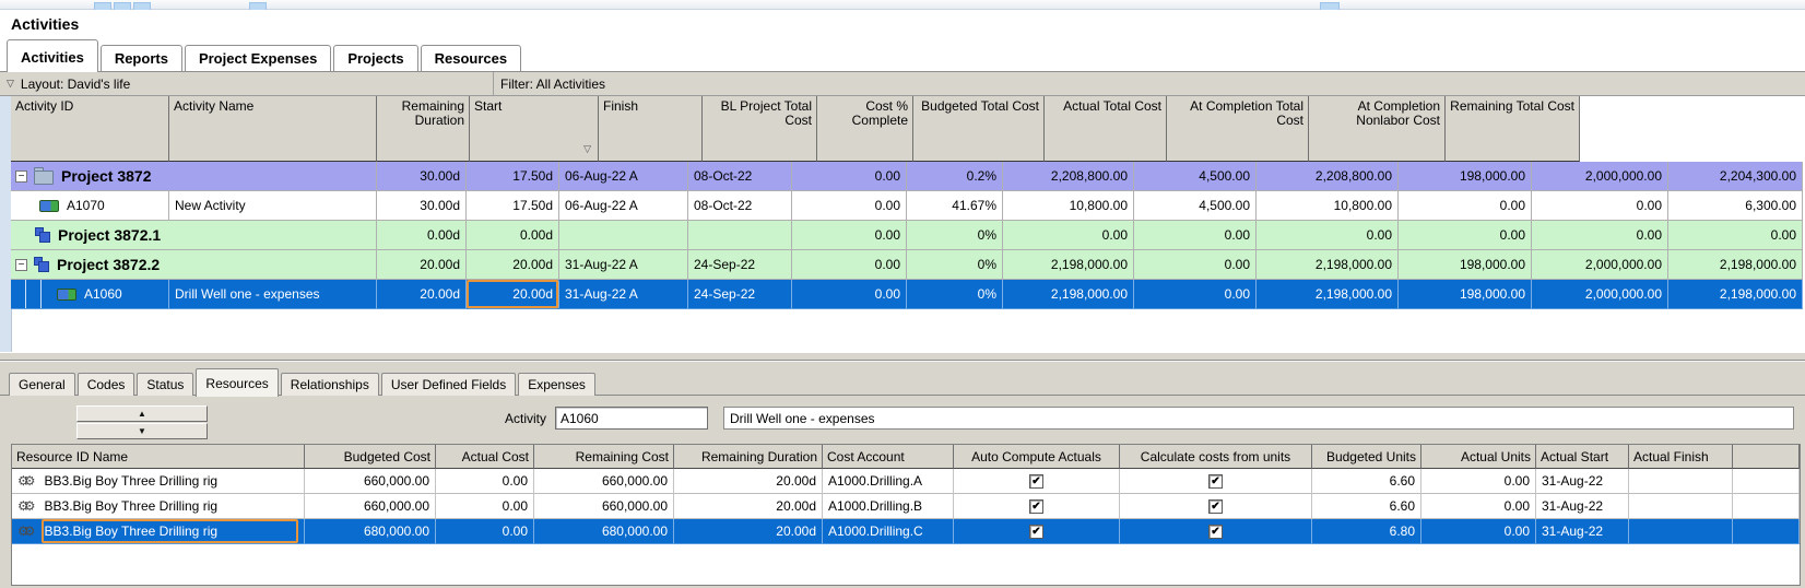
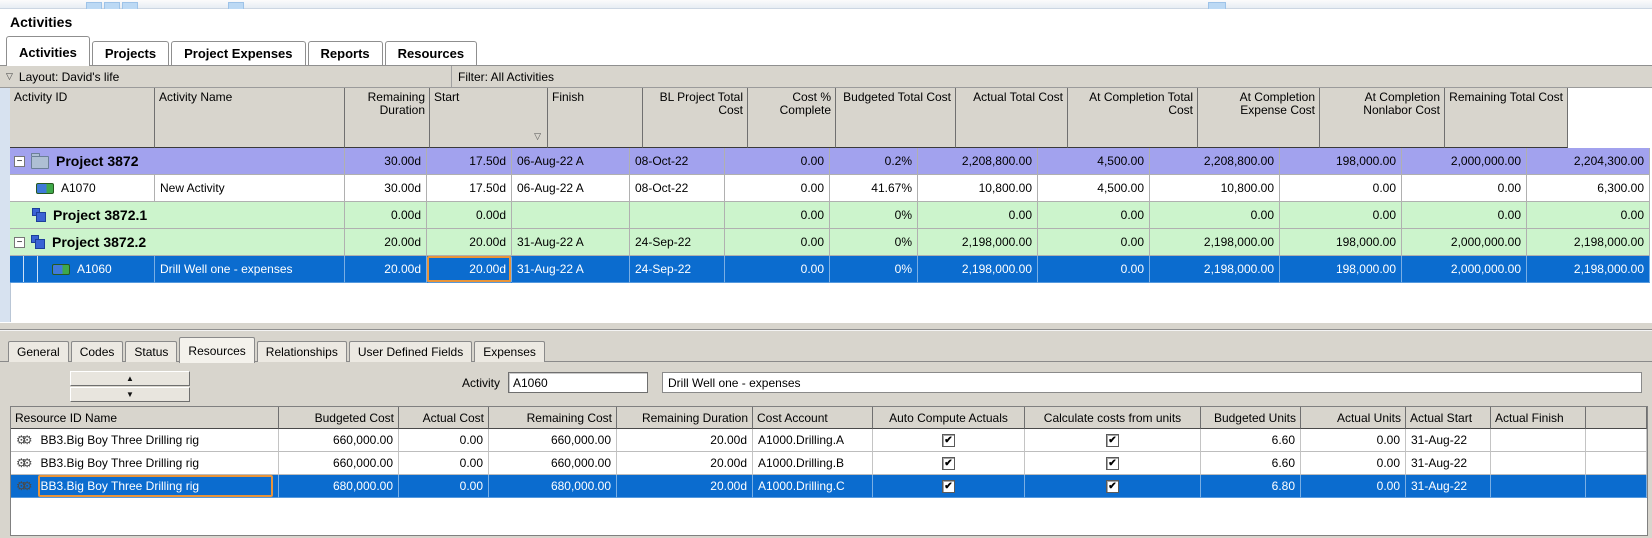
  Activities
  Activities
- Reports
+ Projects
  Project Expenses
- Projects
+ Reports
  Resources
  ▽
  Layout: David's life
  Filter: All Activities
  Activity ID
  Activity Name
  Remaining Duration
  Start
  ▽
  Finish
  BL Project Total Cost
  Cost % Complete
  Budgeted Total Cost
  Actual Total Cost
  At Completion Total Cost
+ At Completion Expense Cost
  At Completion Nonlabor Cost
  Remaining Total Cost
  −
  Project 3872
  30.00d
  17.50d
  06-Aug-22 A
  08-Oct-22
  0.00
  0.2%
  2,208,800.00
  4,500.00
  2,208,800.00
  198,000.00
  2,000,000.00
  2,204,300.00
  A1070
  New Activity
  30.00d
  17.50d
  06-Aug-22 A
  08-Oct-22
  0.00
  41.67%
  10,800.00
  4,500.00
  10,800.00
  0.00
  0.00
  6,300.00
  Project 3872.1
  0.00d
  0.00d
  0.00
  0%
  0.00
  0.00
  0.00
  0.00
  0.00
  0.00
  −
  Project 3872.2
  20.00d
  20.00d
  31-Aug-22 A
  24-Sep-22
  0.00
  0%
  2,198,000.00
  0.00
  2,198,000.00
  198,000.00
  2,000,000.00
  2,198,000.00
  A1060
  Drill Well one - expenses
  20.00d
  20.00d
  31-Aug-22 A
  24-Sep-22
  0.00
  0%
  2,198,000.00
  0.00
  2,198,000.00
  198,000.00
  2,000,000.00
  2,198,000.00
  General
  Codes
  Status
  Resources
  Relationships
  User Defined Fields
  Expenses
  ▲
  ▼
  Activity
  A1060
  Drill Well one - expenses
  Resource ID Name
  Budgeted Cost
  Actual Cost
  Remaining Cost
  Remaining Duration
  Cost Account
  Auto Compute Actuals
  Calculate costs from units
  Budgeted Units
  Actual Units
  Actual Start
  Actual Finish
  ⚙⚙
  BB3.Big Boy Three Drilling rig
  660,000.00
  0.00
  660,000.00
  20.00d
  A1000.Drilling.A
  ✔
  ✔
  6.60
  0.00
  31-Aug-22
  ⚙⚙
  BB3.Big Boy Three Drilling rig
  660,000.00
  0.00
  660,000.00
  20.00d
  A1000.Drilling.B
  ✔
  ✔
  6.60
  0.00
  31-Aug-22
  ⚙⚙
  BB3.Big Boy Three Drilling rig
  680,000.00
  0.00
  680,000.00
  20.00d
  A1000.Drilling.C
  ✔
  ✔
  6.80
  0.00
  31-Aug-22
